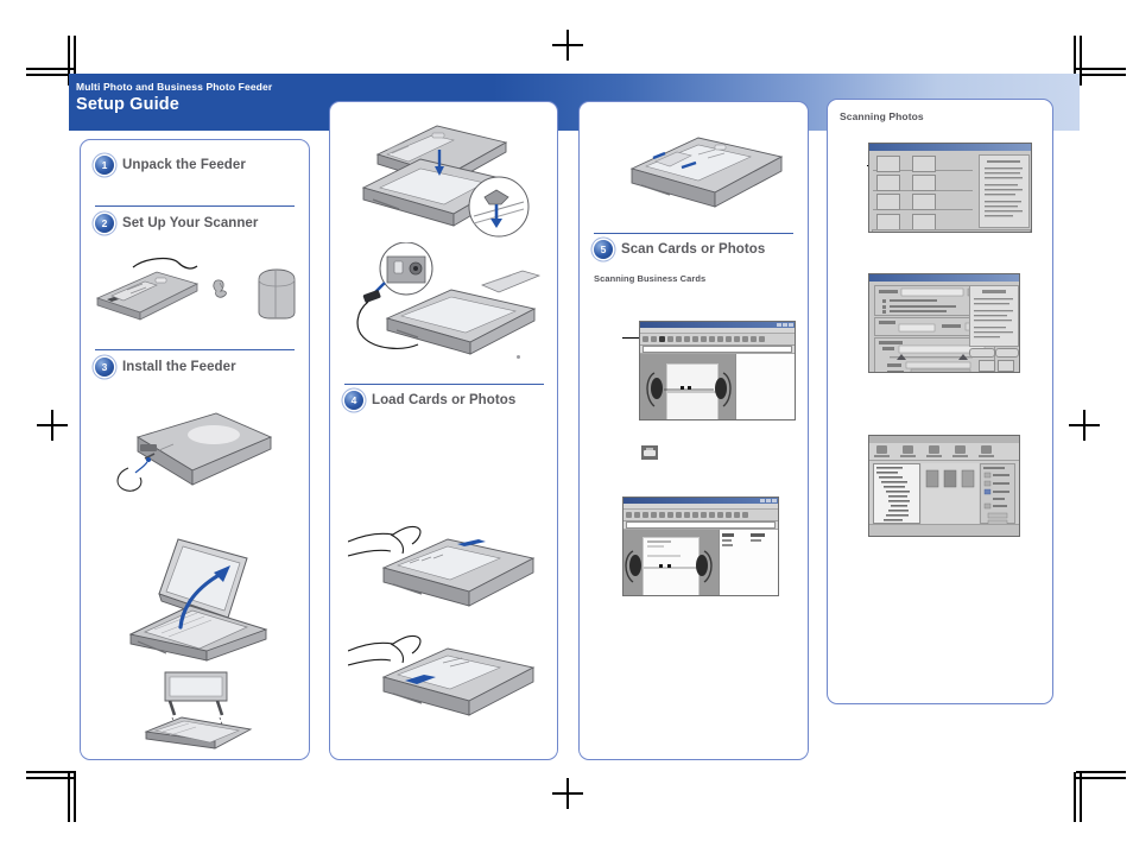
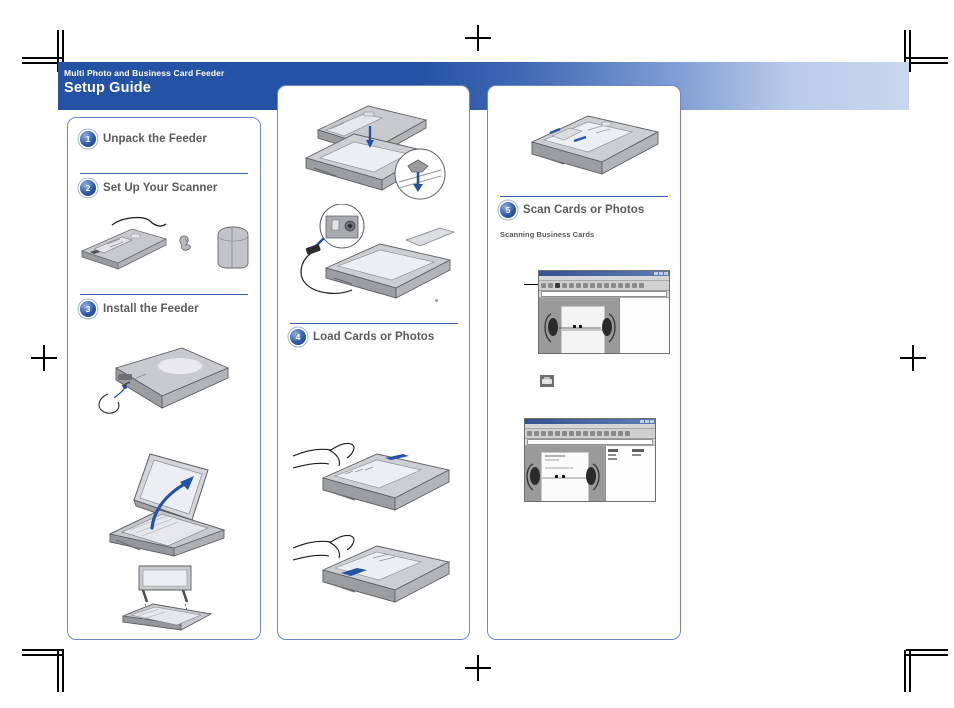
- Multi Photo and Business Photo Feeder
+ Multi Photo and Business Card Feeder
  Setup Guide
  1
  Unpack the Feeder
  2
  Set Up Your Scanner
  3
  Install the Feeder
  4
  Load Cards or Photos
  5
  Scan Cards or Photos
  Scanning Business Cards
- Scanning Photos
